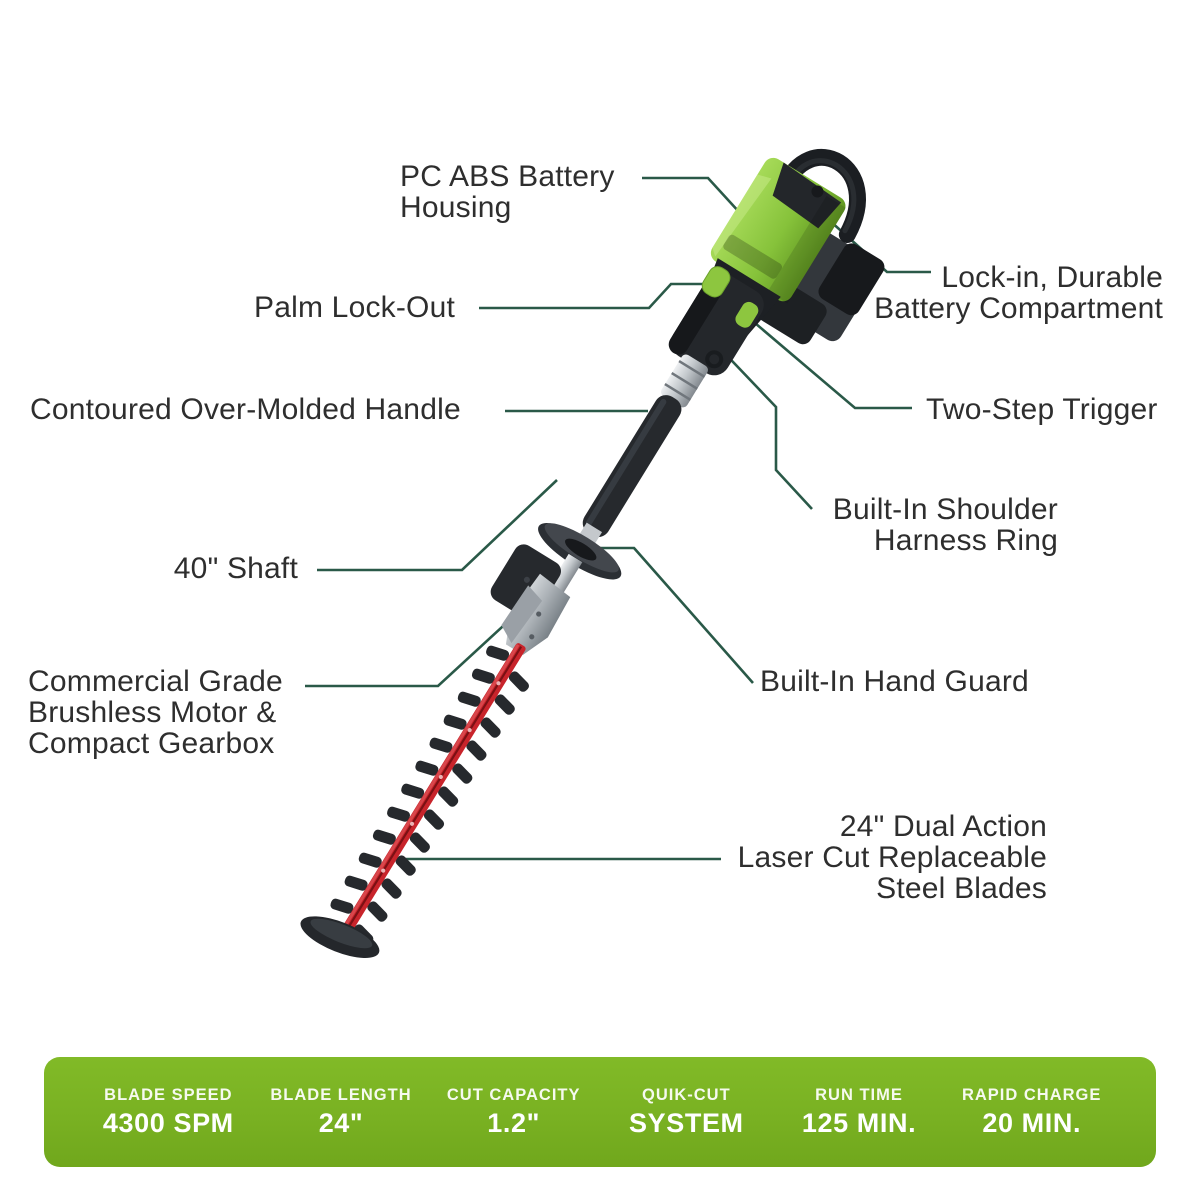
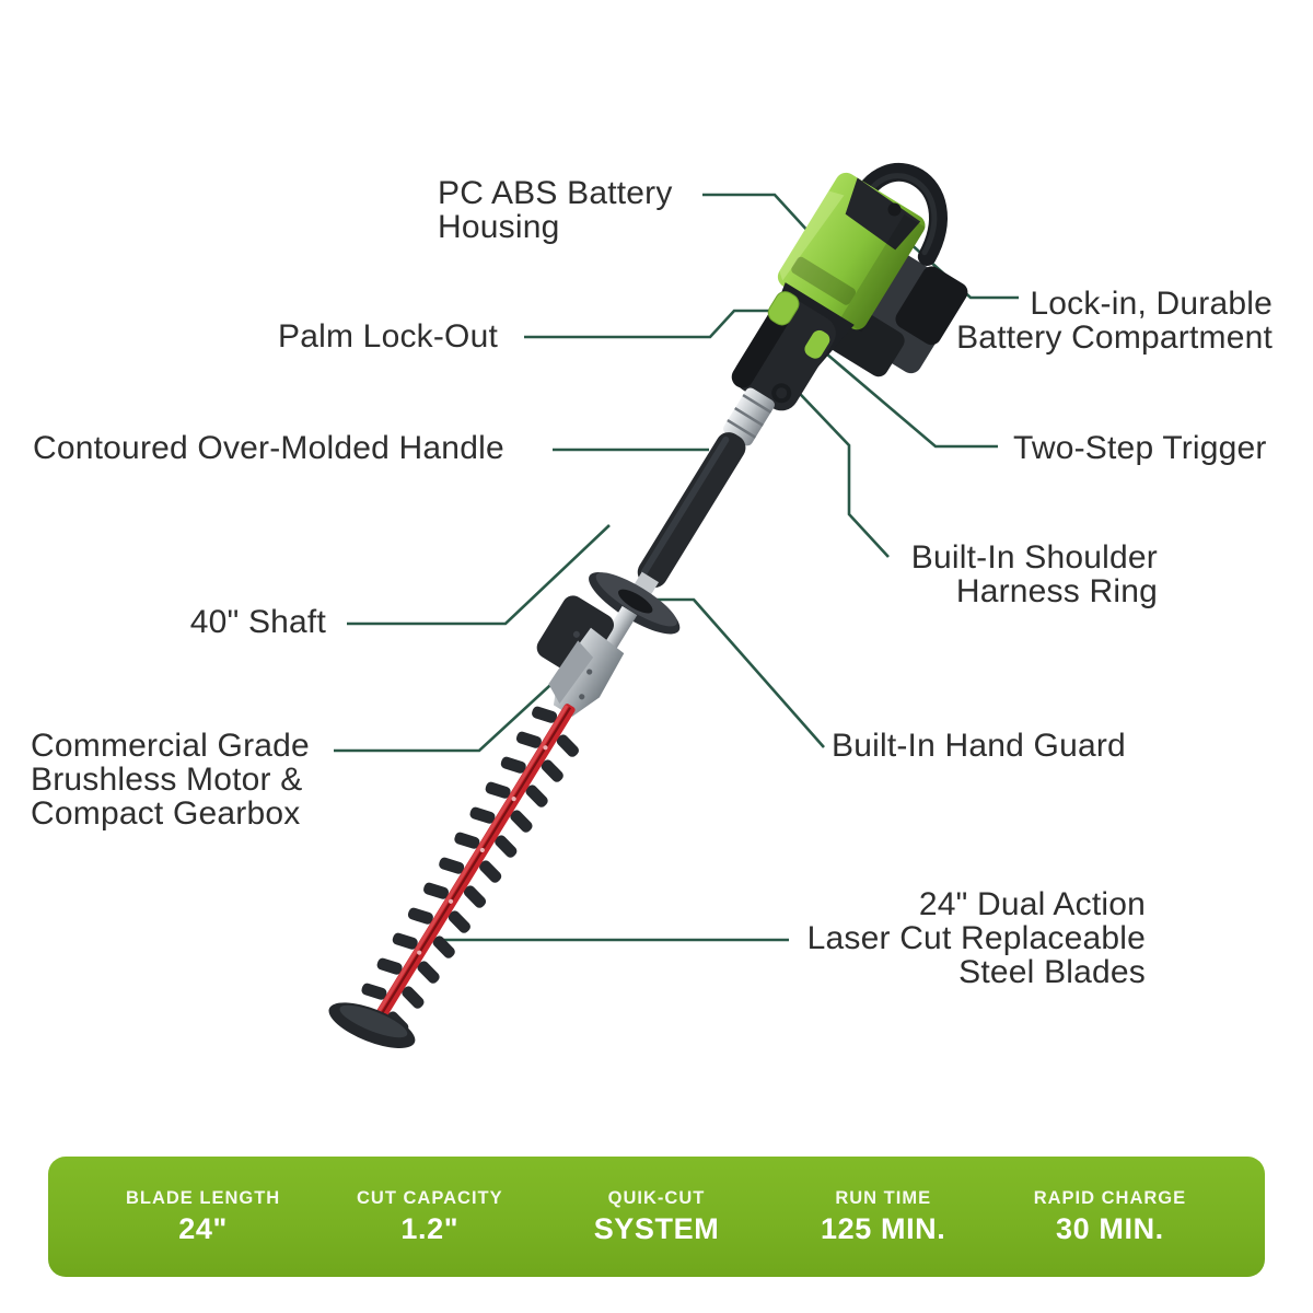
  PC ABS Battery
  Housing
  Lock-in, Durable
  Battery Compartment
  Palm Lock-Out
  Two-Step Trigger
  Contoured Over-Molded Handle
  Built-In Shoulder
  Harness Ring
  40" Shaft
  Built-In Hand Guard
  Commercial Grade
  Brushless Motor &
  Compact Gearbox
  24" Dual Action
  Laser Cut Replaceable
  Steel Blades
- BLADE SPEED
- 4300 SPM
  BLADE LENGTH
  24"
  CUT CAPACITY
  1.2"
  QUIK-CUT
  SYSTEM
  RUN TIME
  125 MIN.
  RAPID CHARGE
- 20 MIN.
+ 30 MIN.
